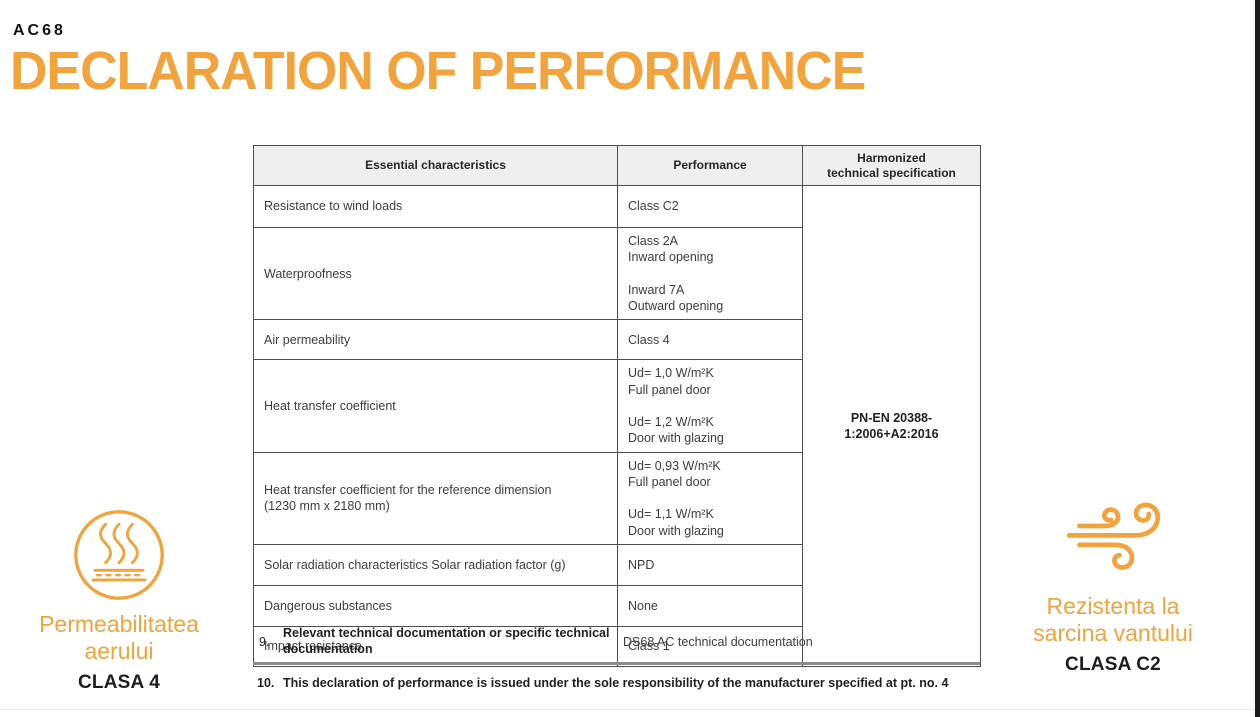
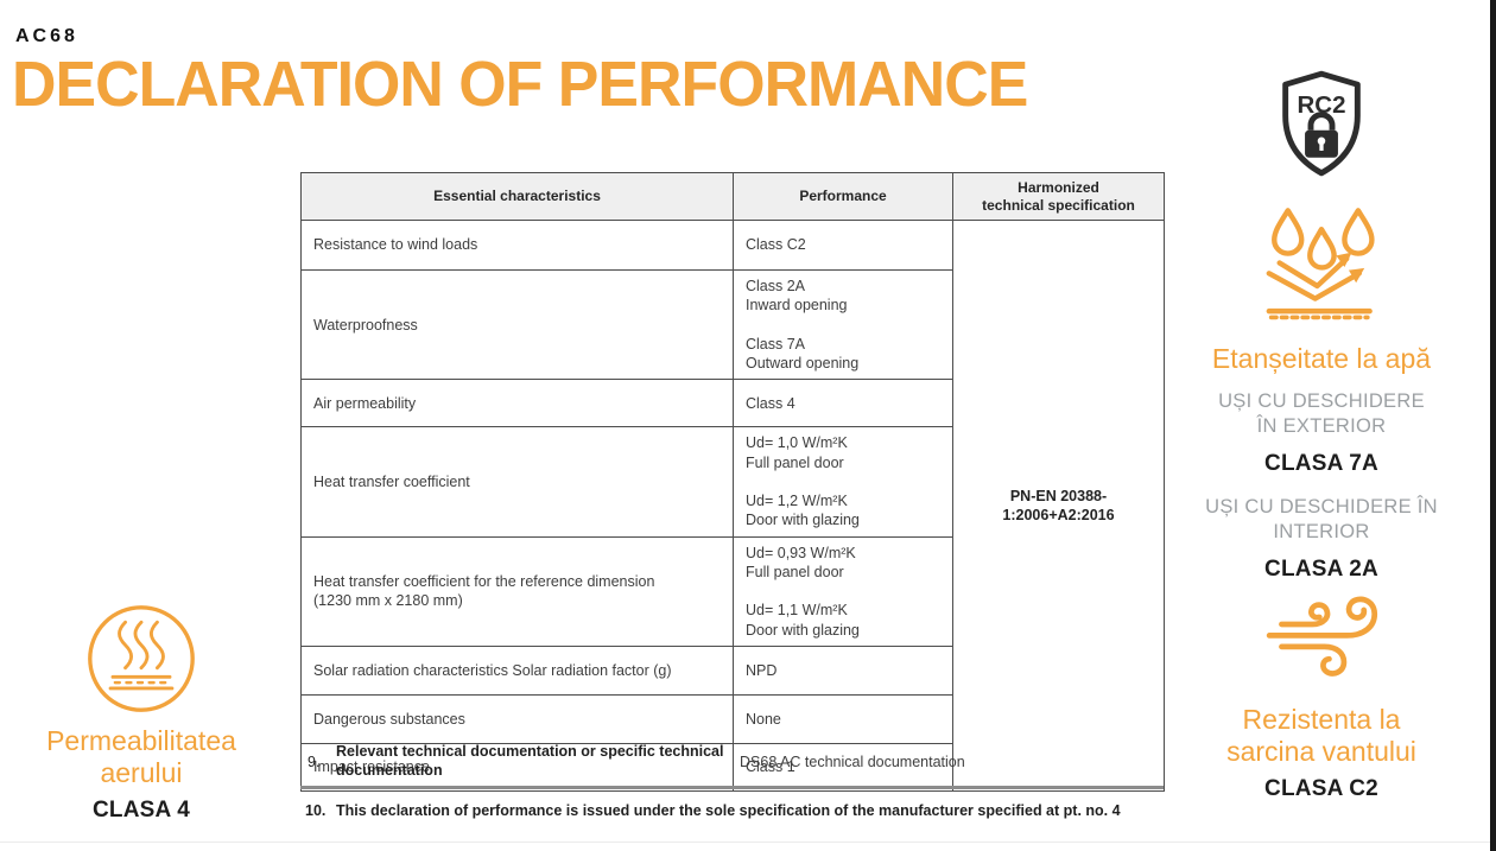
  AC68
  DECLARATION OF PERFORMANCE
  Permeabilitatea
  aerului
  CLASA 4
  Essential characteristics	Performance	Harmonized technical specification
  Resistance to wind loads	Class C2	PN-EN 20388-1:2006+A2:2016
- Waterproofness	Class 2A Inward opening Inward 7A Outward opening
+ Waterproofness	Class 2A Inward opening Class 7A Outward opening
  Air permeability	Class 4
  Heat transfer coefficient	Ud= 1,0 W/m²K Full panel door Ud= 1,2 W/m²K Door with glazing
  Heat transfer coefficient for the reference dimension (1230 mm x 2180 mm)	Ud= 0,93 W/m²K Full panel door Ud= 1,1 W/m²K Door with glazing
  Solar radiation characteristics Solar radiation factor (g)	NPD
  Dangerous substances	None
  Impact resistance	Class 1
  9.
  Relevant technical documentation or specific technical documentation
  DS68 AC technical documentation
  10.
- This declaration of performance is issued under the sole responsibility of the manufacturer specified at pt. no. 4
+ This declaration of performance is issued under the sole specification of the manufacturer specified at pt. no. 4
+ RC2
+ Etanșeitate la apă
+ UȘI CU DESCHIDERE
+ ÎN EXTERIOR
+ CLASA 7A
+ UȘI CU DESCHIDERE ÎN
+ INTERIOR
+ CLASA 2A
  Rezistenta la
  sarcina vantului
  CLASA C2
